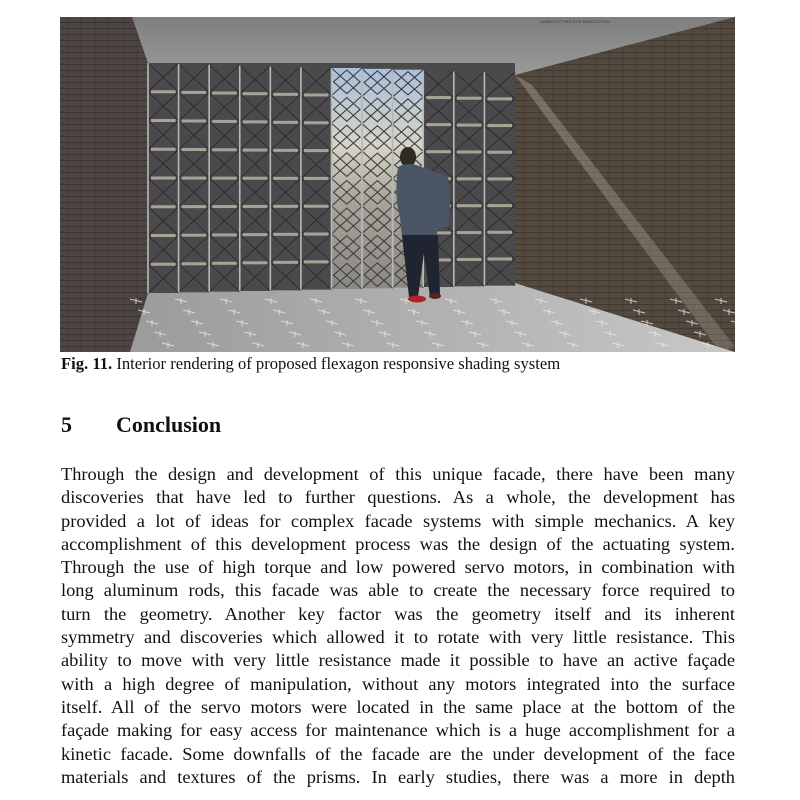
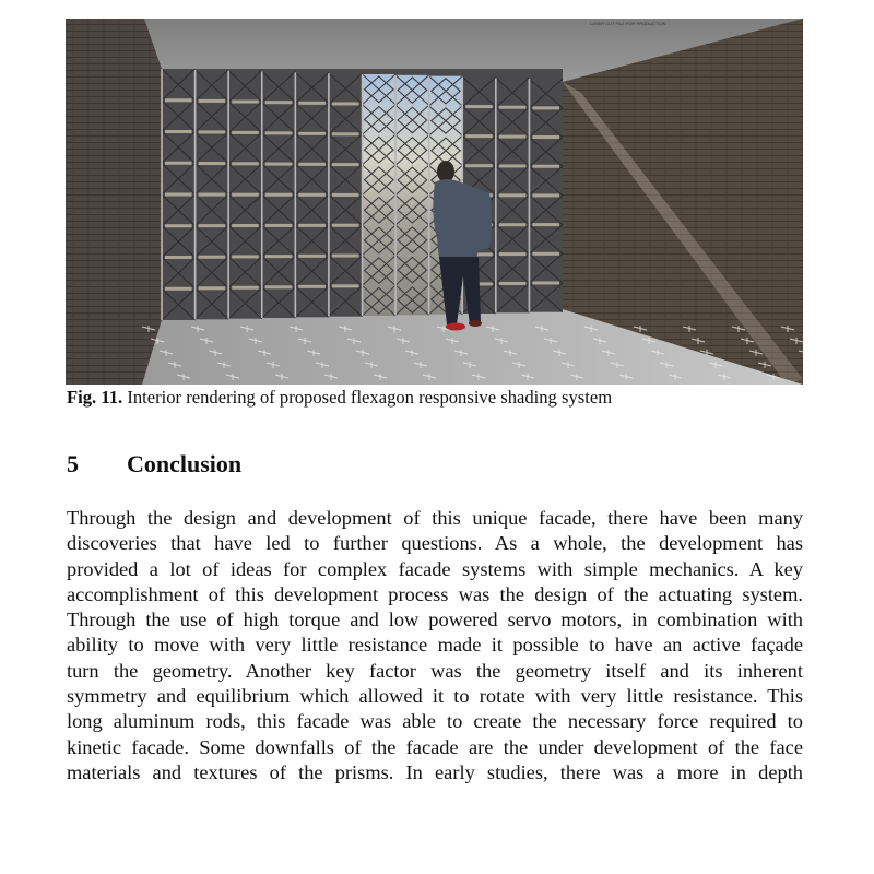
  Fig. 11. Interior rendering of proposed flexagon responsive shading system
  5 Conclusion
  Through the design and development of this unique facade, there have been many
  discoveries that have led to further questions. As a whole, the development has
  provided a lot of ideas for complex facade systems with simple mechanics. A key
  accomplishment of this development process was the design of the actuating system.
  Through the use of high torque and low powered servo motors, in combination with
- long aluminum rods, this facade was able to create the necessary force required to
+ ability to move with very little resistance made it possible to have an active façade
  turn the geometry. Another key factor was the geometry itself and its inherent
- symmetry and discoveries which allowed it to rotate with very little resistance. This
+ symmetry and equilibrium which allowed it to rotate with very little resistance. This
- ability to move with very little resistance made it possible to have an active façade
+ long aluminum rods, this facade was able to create the necessary force required to
- with a high degree of manipulation, without any motors integrated into the surface
- itself. All of the servo motors were located in the same place at the bottom of the
- façade making for easy access for maintenance which is a huge accomplishment for a
  kinetic facade. Some downfalls of the facade are the under development of the face
  materials and textures of the prisms. In early studies, there was a more in depth
